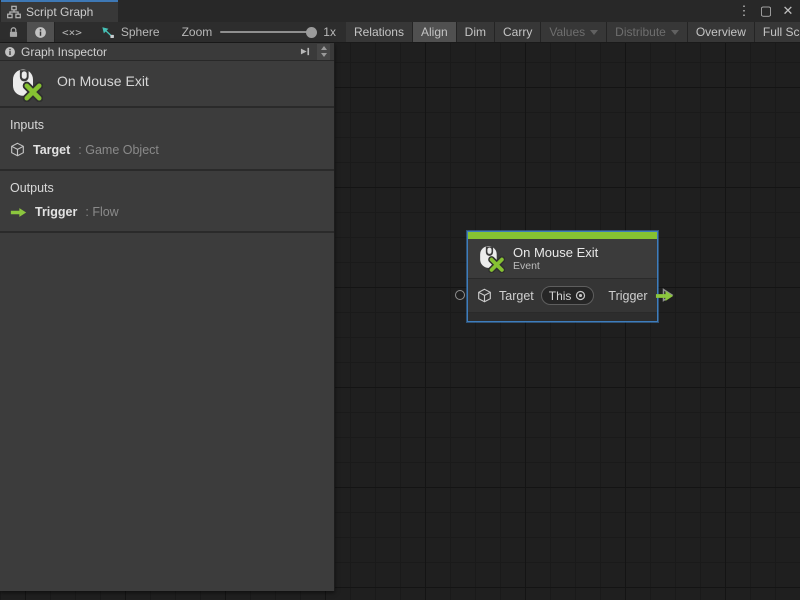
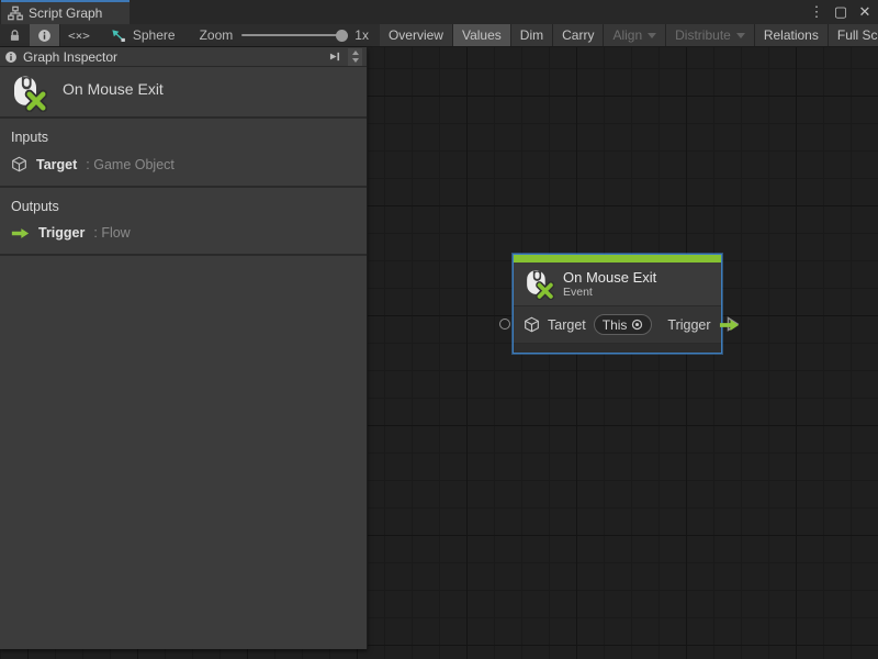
  Script Graph
  ⋮
  ▢
  ✕
  <×>
  Sphere
  Zoom
  1x
- Relations
+ Overview
- Align
+ Values
  Dim
  Carry
- Values
+ Align
  Distribute
- Overview
+ Relations
  On Mouse Exit
  Event
  Target
  This
  Trigger
  Graph Inspector
  On Mouse Exit
  Inputs
  Target
  : Game Object
  Outputs
  Trigger
  : Flow
